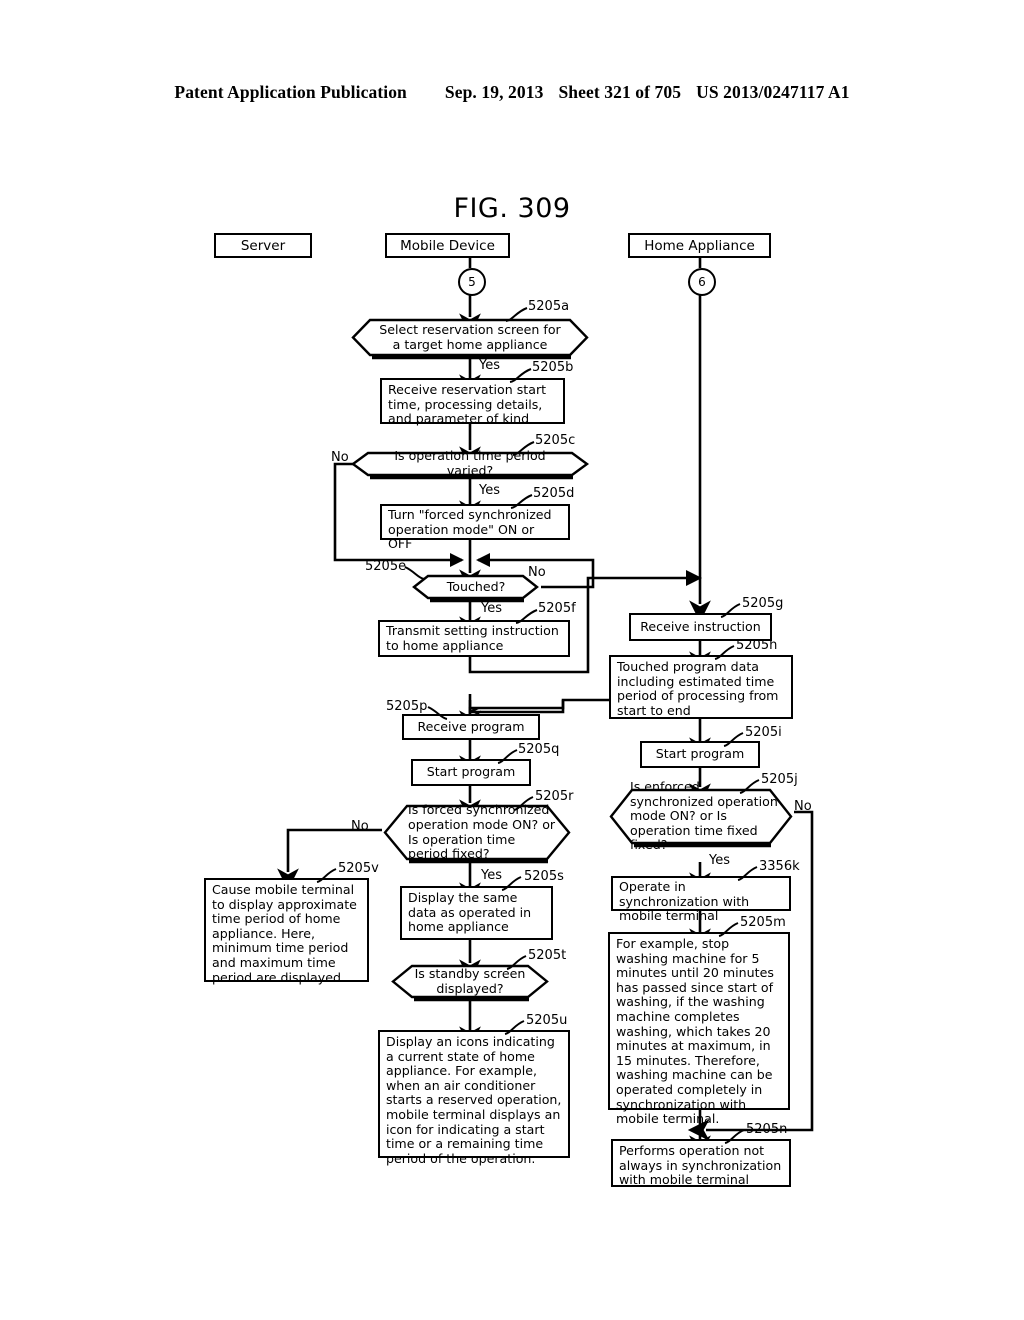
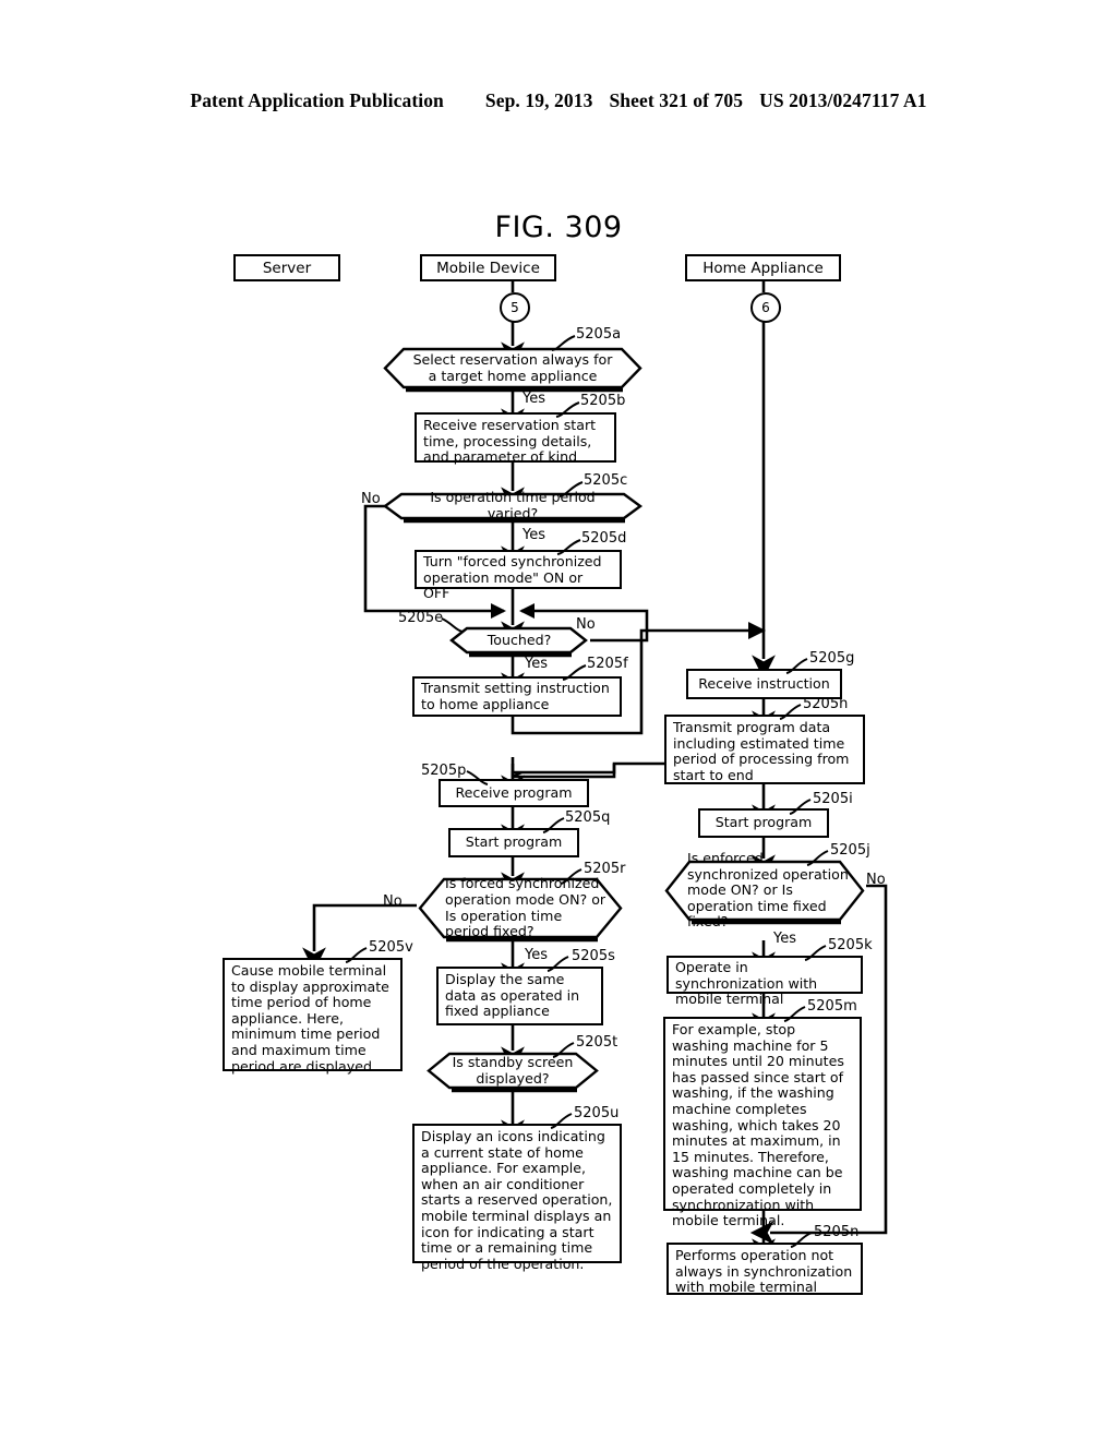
  Patent Application Publication
  Sep. 19, 2013
  Sheet 321 of 705
  US 2013/0247117 A1
  FIG. 309
  Server
  Mobile Device
  Home Appliance
  5
  6
- Select reservation screen for a target home appliance
+ Select reservation always for a target home appliance
  5205a
  Receive reservation start time, processing details, and parameter of kind
  5205b
  Is operation time period varied?
  5205c
  Turn "forced synchronized operation mode" ON or OFF
  5205d
  Touched?
  5205e
  Transmit setting instruction to home appliance
  5205f
  Receive program
  5205p
  Start program
  5205q
  Is forced synchronized operation mode ON? or Is operation time period fixed?
  5205r
- Display the same data as operated in home appliance
+ Display the same data as operated in fixed appliance
  5205s
  Is standby screen displayed?
  5205t
  Display an icons indicating a current state of home appliance. For example, when an air conditioner starts a reserved operation, mobile terminal displays an icon for indicating a start time or a remaining time period of the operation.
  5205u
  Cause mobile terminal to display approximate time period of home appliance. Here, minimum time period and maximum time period are displayed.
  5205v
  Receive instruction
  5205g
- Touched program data including estimated time period of processing from start to end
+ Transmit program data including estimated time period of processing from start to end
  5205h
  Start program
  5205i
  Is enforced synchronized operation mode ON? or Is operation time fixed fixed?
  5205j
  Operate in synchronization with mobile terminal
- 3356k
+ 5205k
  For example, stop washing machine for 5 minutes until 20 minutes has passed since start of washing, if the washing machine completes washing, which takes 20 minutes at maximum, in 15 minutes. Therefore, washing machine can be operated completely in synchronization with mobile terminal.
  5205m
  Performs operation not always in synchronization with mobile terminal
  5205n
  Yes
  No
  Yes
  No
  Yes
  No
  Yes
  No
  Yes
